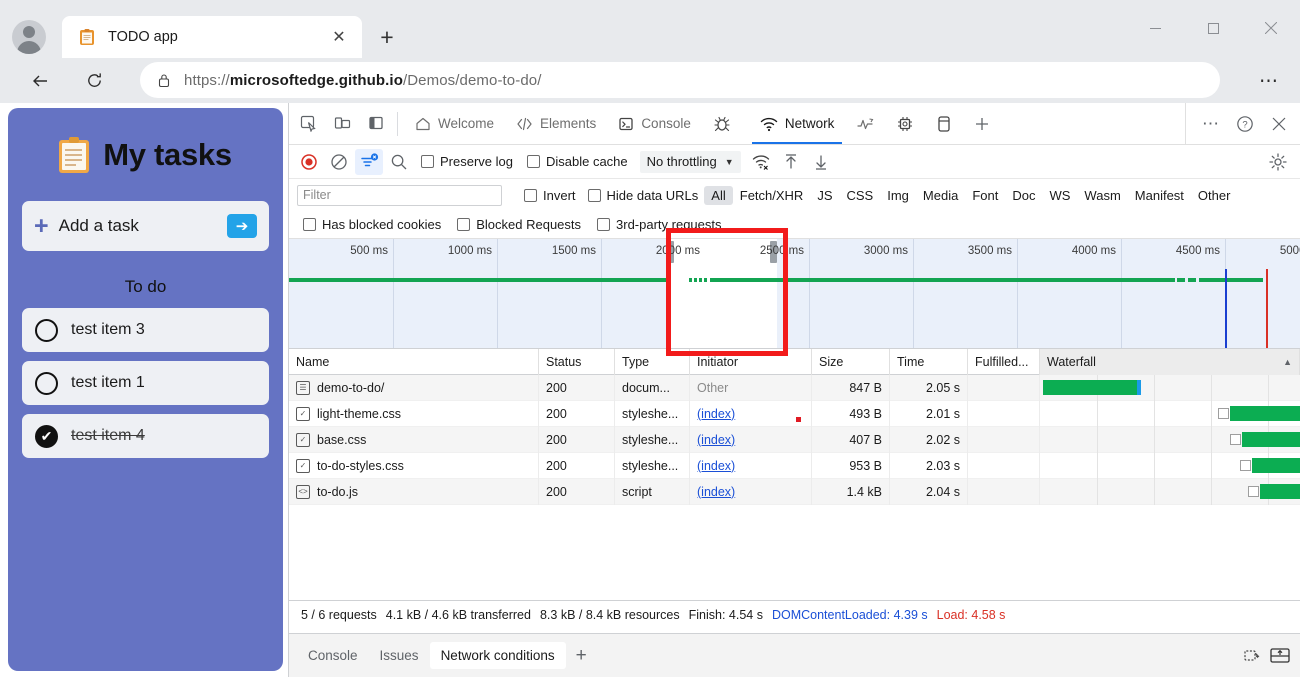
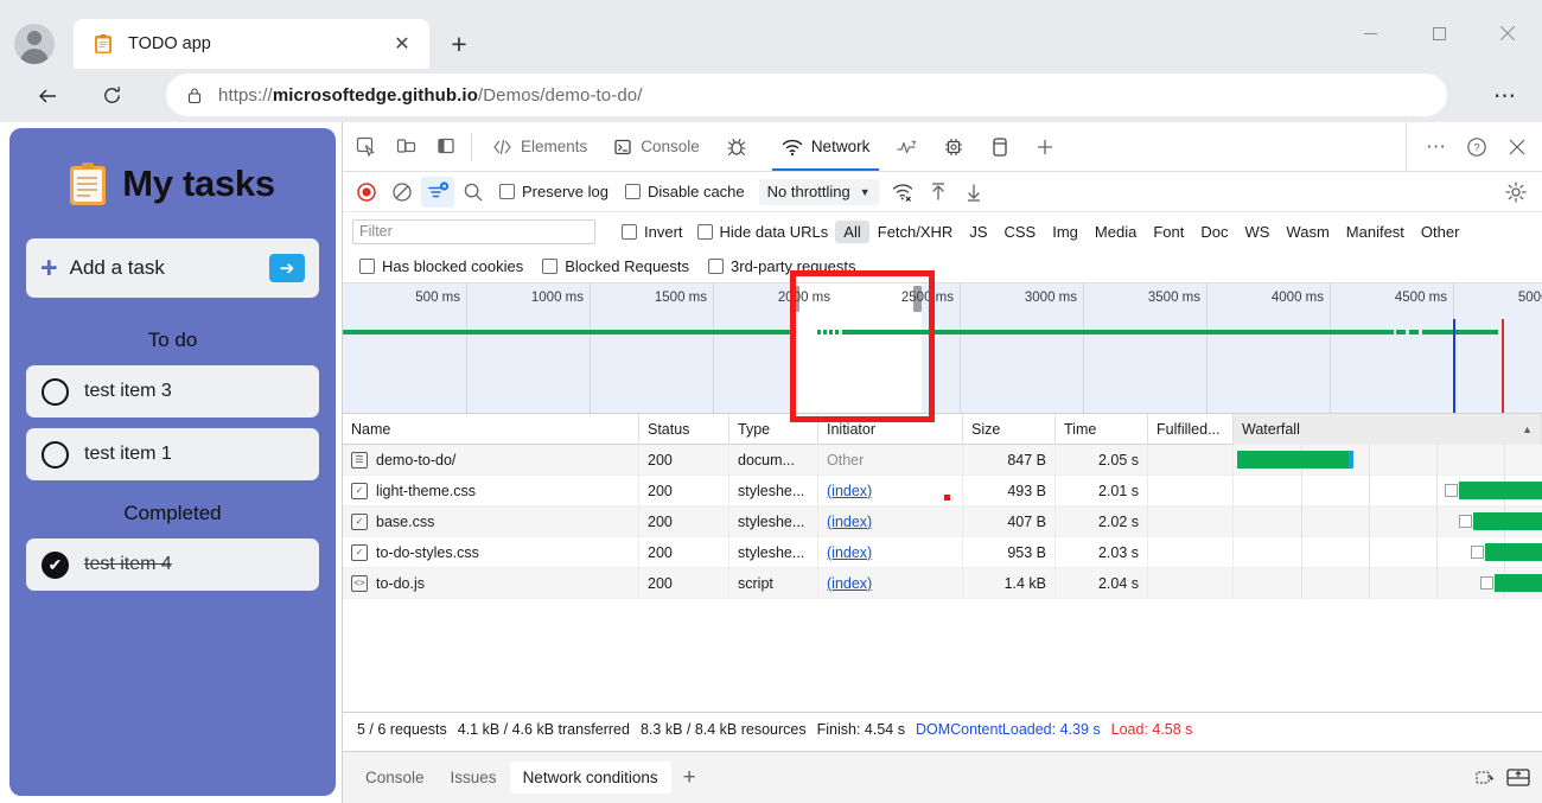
  TODO app
  ✕
  +
  https://microsoftedge.github.io/Demos/demo-to-do/
  ⋯
  My tasks
  +
  Add a task
  ➔
  To do
  test item 3
  test item 1
+ Completed
  ✔
  test item 4
- Welcome
  Elements
  Console
  Network
  ⋯
  ?
  Preserve log
  Disable cache
  No throttling
  ▼
  Filter
  Invert
  Hide data URLs
  All
  Fetch/XHR
  JS
  CSS
  Img
  Media
  Font
  Doc
  WS
  Wasm
  Manifest
  Other
  Has blocked cookies
  Blocked Requests
  3rd-party requests
  500 ms
  1000 ms
  1500 ms
  2000 ms
  2500 ms
  3000 ms
  3500 ms
  4000 ms
  4500 ms
  Name
  Status
  Type
  Initiator
  Size
  Time
  Fulfilled...
  Waterfall
  ▲
  ☰
  demo-to-do/
  200
  docum...
  Other
  847 B
  2.05 s
  ✓
  light-theme.css
  200
  styleshe...
  (index)
  493 B
  2.01 s
  ✓
  base.css
  200
  styleshe...
  (index)
  407 B
  2.02 s
  ✓
  to-do-styles.css
  200
  styleshe...
  (index)
  953 B
  2.03 s
  <>
  to-do.js
  200
  script
  (index)
  1.4 kB
  2.04 s
  5 / 6 requests
  4.1 kB / 4.6 kB transferred
  8.3 kB / 8.4 kB resources
  Finish: 4.54 s
  DOMContentLoaded: 4.39 s
  Load: 4.58 s
  Console
  Issues
  Network conditions
  +
